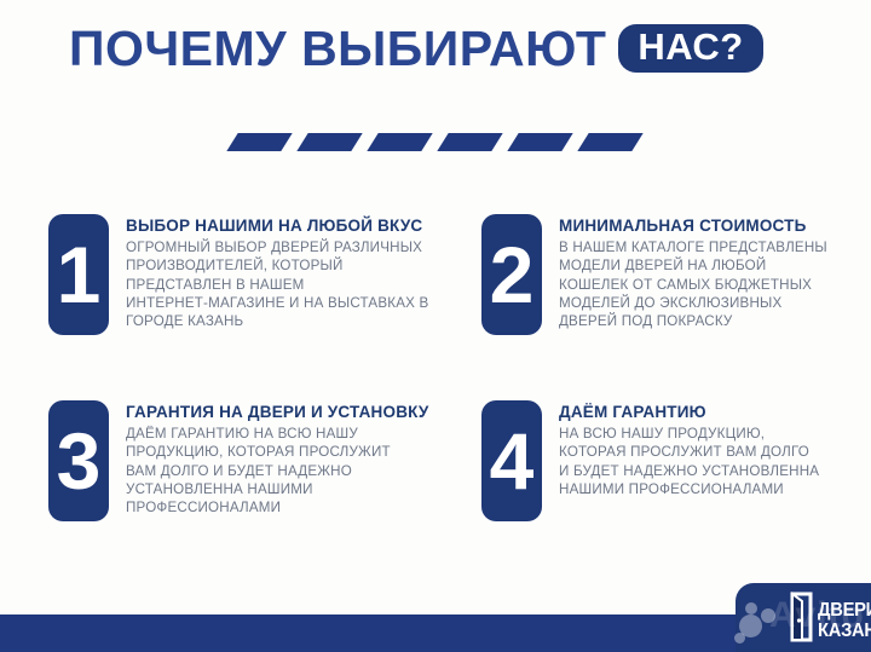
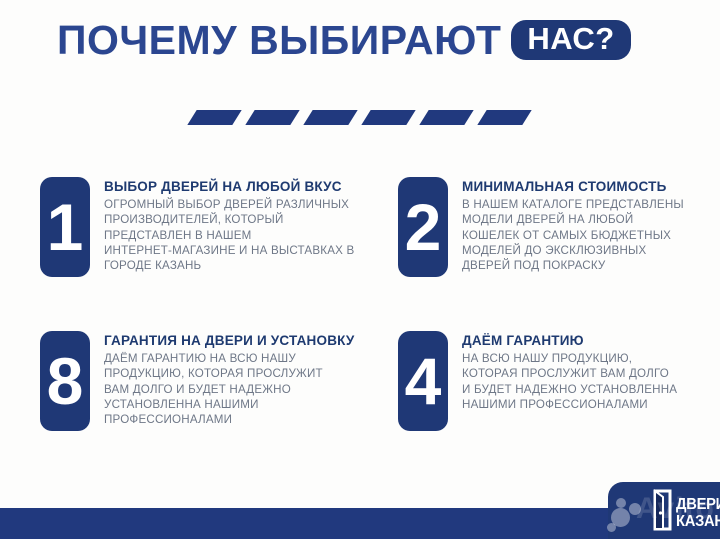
  ПОЧЕМУ ВЫБИРАЮТ
  НАС?
  1
- ВЫБОР НАШИМИ НА ЛЮБОЙ ВКУС
+ ВЫБОР ДВЕРЕЙ НА ЛЮБОЙ ВКУС
  ОГРОМНЫЙ ВЫБОР ДВЕРЕЙ РАЗЛИЧНЫХ
  ПРОИЗВОДИТЕЛЕЙ, КОТОРЫЙ
  ПРЕДСТАВЛЕН В НАШЕМ
  ИНТЕРНЕТ-МАГАЗИНЕ И НА ВЫСТАВКАХ В
  ГОРОДЕ КАЗАНЬ
  2
  МИНИМАЛЬНАЯ СТОИМОСТЬ
  В НАШЕМ КАТАЛОГЕ ПРЕДСТАВЛЕНЫ
  МОДЕЛИ ДВЕРЕЙ НА ЛЮБОЙ
  КОШЕЛЕК ОТ САМЫХ БЮДЖЕТНЫХ
  МОДЕЛЕЙ ДО ЭКСКЛЮЗИВНЫХ
  ДВЕРЕЙ ПОД ПОКРАСКУ
- 3
+ 8
  ГАРАНТИЯ НА ДВЕРИ И УСТАНОВКУ
  ДАЁМ ГАРАНТИЮ НА ВСЮ НАШУ
  ПРОДУКЦИЮ, КОТОРАЯ ПРОСЛУЖИТ
  ВАМ ДОЛГО И БУДЕТ НАДЕЖНО
  УСТАНОВЛЕННА НАШИМИ
  ПРОФЕССИОНАЛАМИ
  4
  ДАЁМ ГАРАНТИЮ
  НА ВСЮ НАШУ ПРОДУКЦИЮ,
  КОТОРАЯ ПРОСЛУЖИТ ВАМ ДОЛГО
  И БУДЕТ НАДЕЖНО УСТАНОВЛЕННА
  НАШИМИ ПРОФЕССИОНАЛАМИ
  ДВЕР
  Avito
